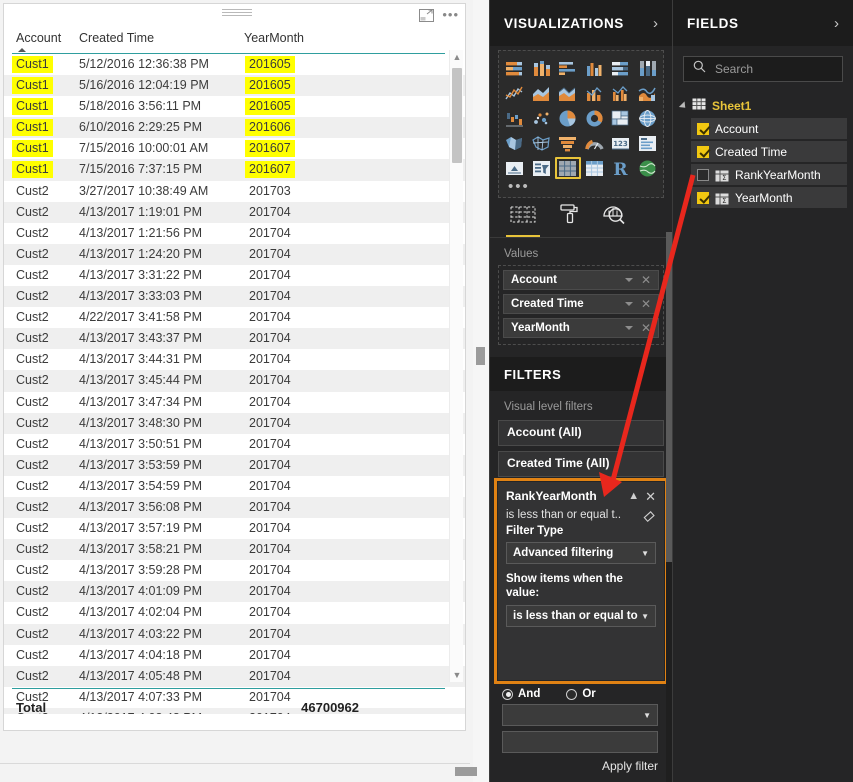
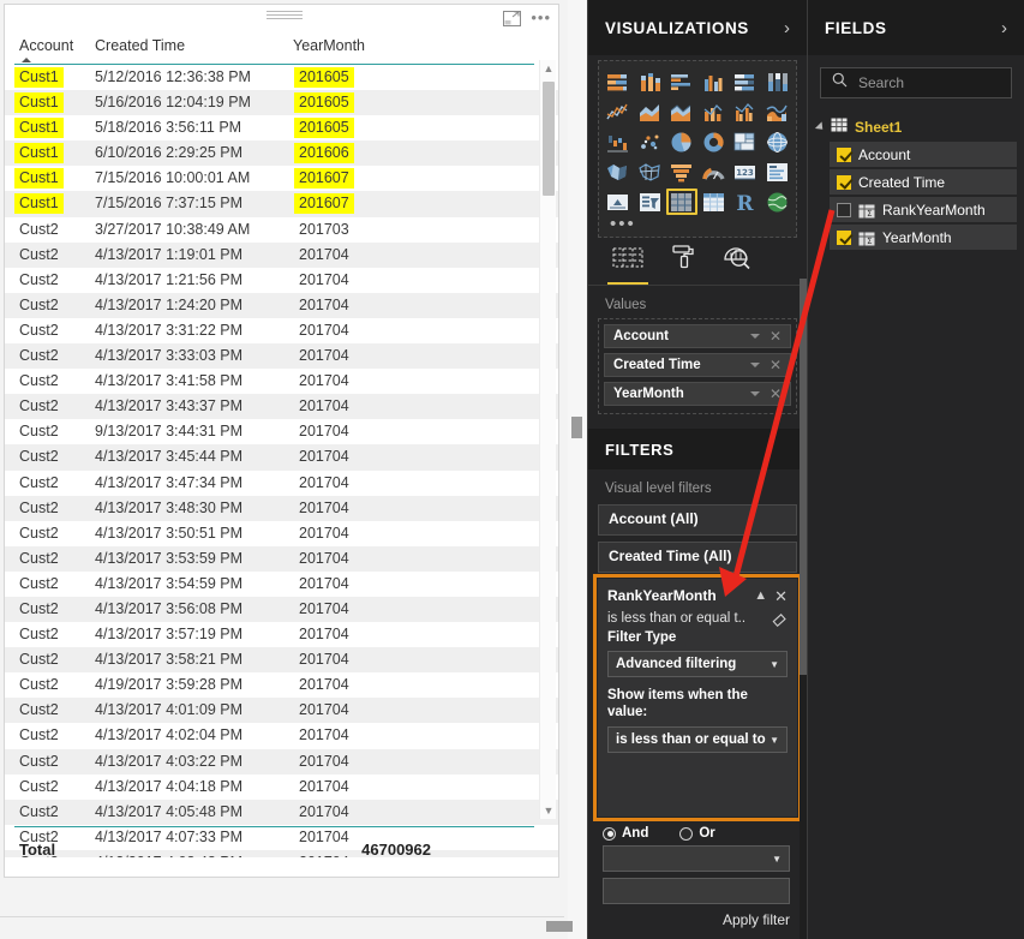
  •••
  Account
  Created Time
  YearMonth
  Cust1
  5/12/2016 12:36:38 PM
  201605
  Cust1
  5/16/2016 12:04:19 PM
  201605
  Cust1
  5/18/2016 3:56:11 PM
  201605
  Cust1
  6/10/2016 2:29:25 PM
  201606
  Cust1
  7/15/2016 10:00:01 AM
  201607
  Cust1
  7/15/2016 7:37:15 PM
  201607
  Cust2
  3/27/2017 10:38:49 AM
  201703
  Cust2
  4/13/2017 1:19:01 PM
  201704
  Cust2
  4/13/2017 1:21:56 PM
  201704
  Cust2
  4/13/2017 1:24:20 PM
  201704
  Cust2
  4/13/2017 3:31:22 PM
  201704
  Cust2
  4/13/2017 3:33:03 PM
  201704
  Cust2
- 4/22/2017 3:41:58 PM
+ 4/13/2017 3:41:58 PM
  201704
  Cust2
  4/13/2017 3:43:37 PM
  201704
  Cust2
- 4/13/2017 3:44:31 PM
+ 9/13/2017 3:44:31 PM
  201704
  Cust2
  4/13/2017 3:45:44 PM
  201704
  Cust2
  4/13/2017 3:47:34 PM
  201704
  Cust2
  4/13/2017 3:48:30 PM
  201704
  Cust2
  4/13/2017 3:50:51 PM
  201704
  Cust2
  4/13/2017 3:53:59 PM
  201704
  Cust2
  4/13/2017 3:54:59 PM
  201704
  Cust2
  4/13/2017 3:56:08 PM
  201704
  Cust2
  4/13/2017 3:57:19 PM
  201704
  Cust2
  4/13/2017 3:58:21 PM
  201704
  Cust2
- 4/13/2017 3:59:28 PM
+ 4/19/2017 3:59:28 PM
  201704
  Cust2
  4/13/2017 4:01:09 PM
  201704
  Cust2
  4/13/2017 4:02:04 PM
  201704
  Cust2
  4/13/2017 4:03:22 PM
  201704
  Cust2
  4/13/2017 4:04:18 PM
  201704
  Cust2
  4/13/2017 4:05:48 PM
  201704
  Cust2
  4/13/2017 4:07:33 PM
  201704
  Total
  46700962
  ▲
  ▼
  VISUALIZATIONS
  ›
  123
  R
  •••
  Values
  Account
  ✕
  Created Time
  ✕
  YearMonth
  ✕
  FILTERS
  Visual level filters
  Account (All)
  Created Time (All)
  RankYearMonth
  ▲
  ✕
  is less than or equal t..
  Filter Type
  Advanced filtering
  ▼
  Show items when the value:
  is less than or equal to
  ▼
  And
  Or
  ▼
  Apply filter
  FIELDS
  ›
  Search
  Sheet1
  Account
  Created Time
  Σ
  RankYearMonth
  Σ
  YearMonth
